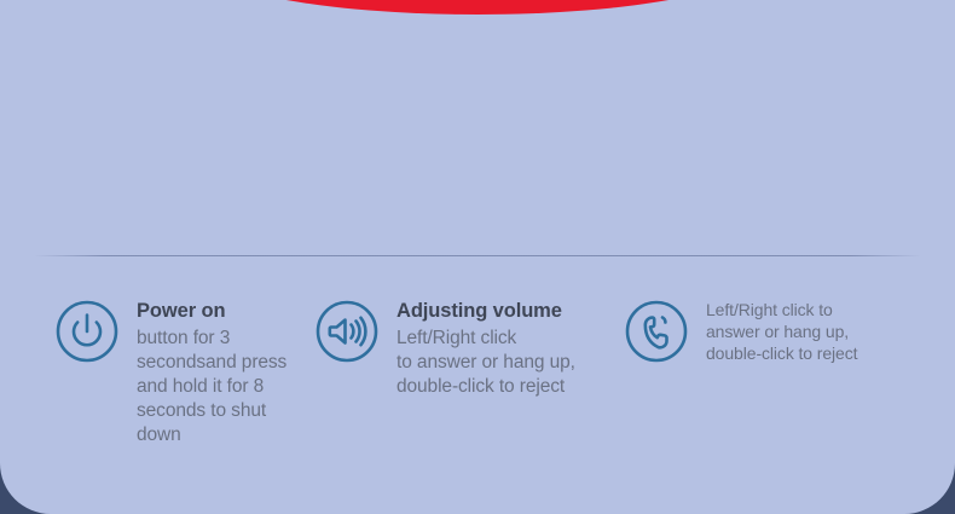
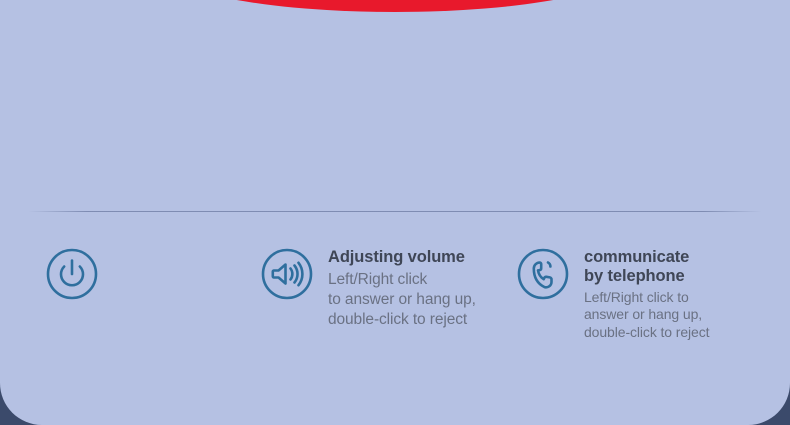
- Power on
- button for 3
- secondsand press
- and hold it for 8
- seconds to shut down
  Adjusting volume
  Left/Right click
  to answer or hang up,
  double-click to reject
+ communicate
+ by telephone
  Left/Right click to
  answer or hang up,
  double-click to reject
